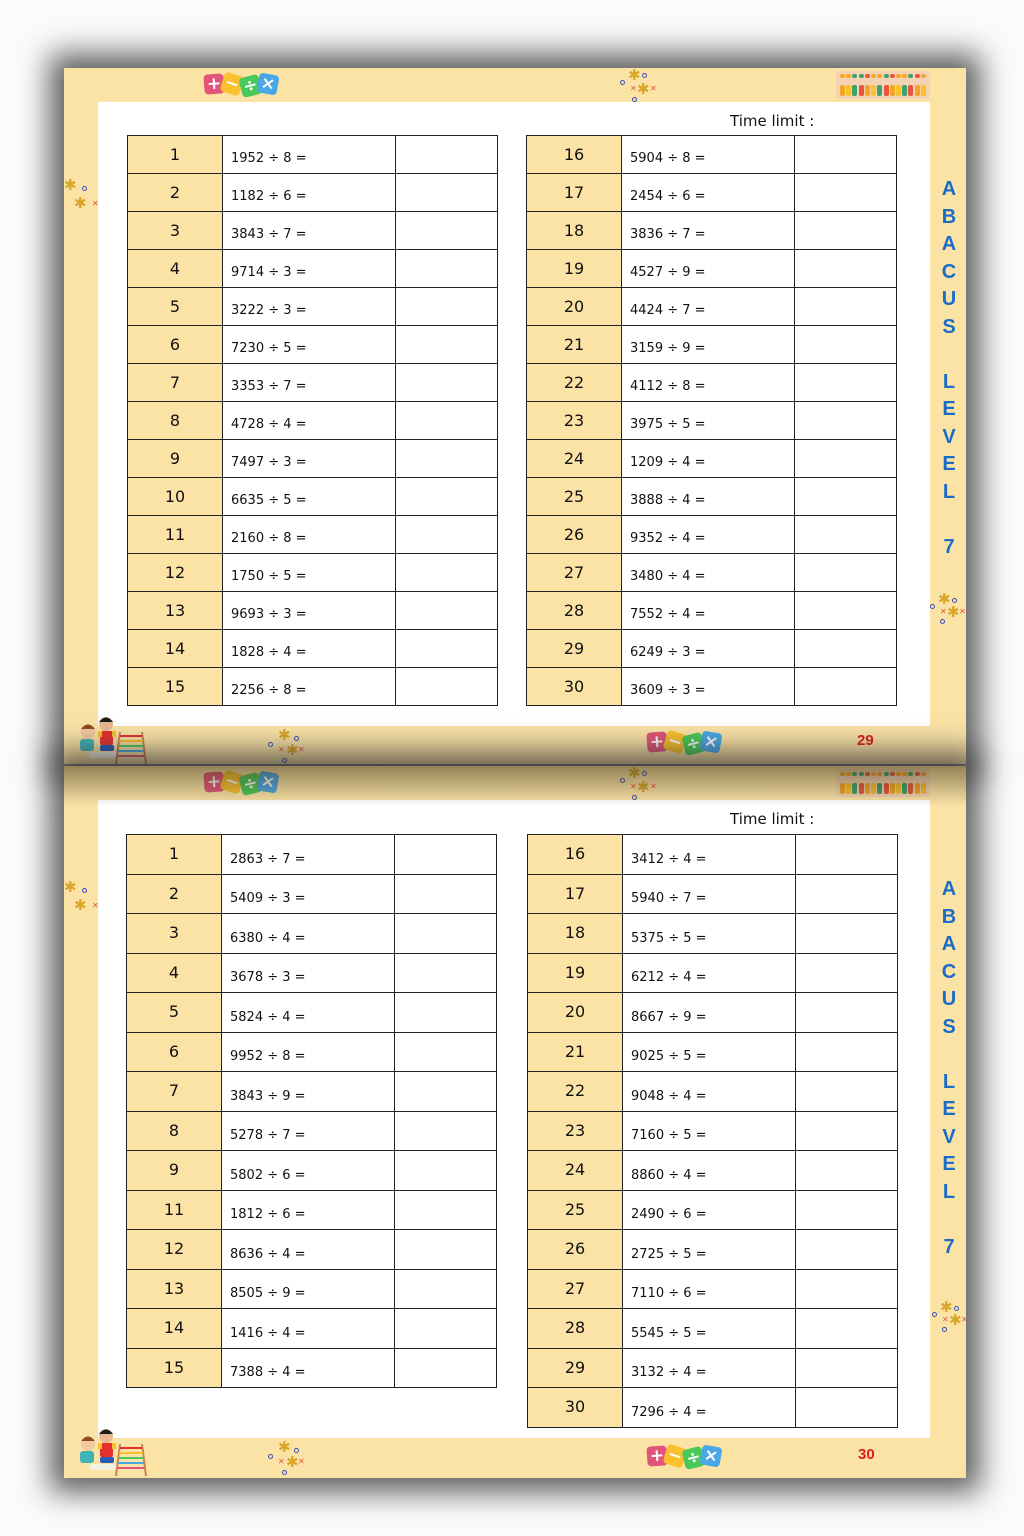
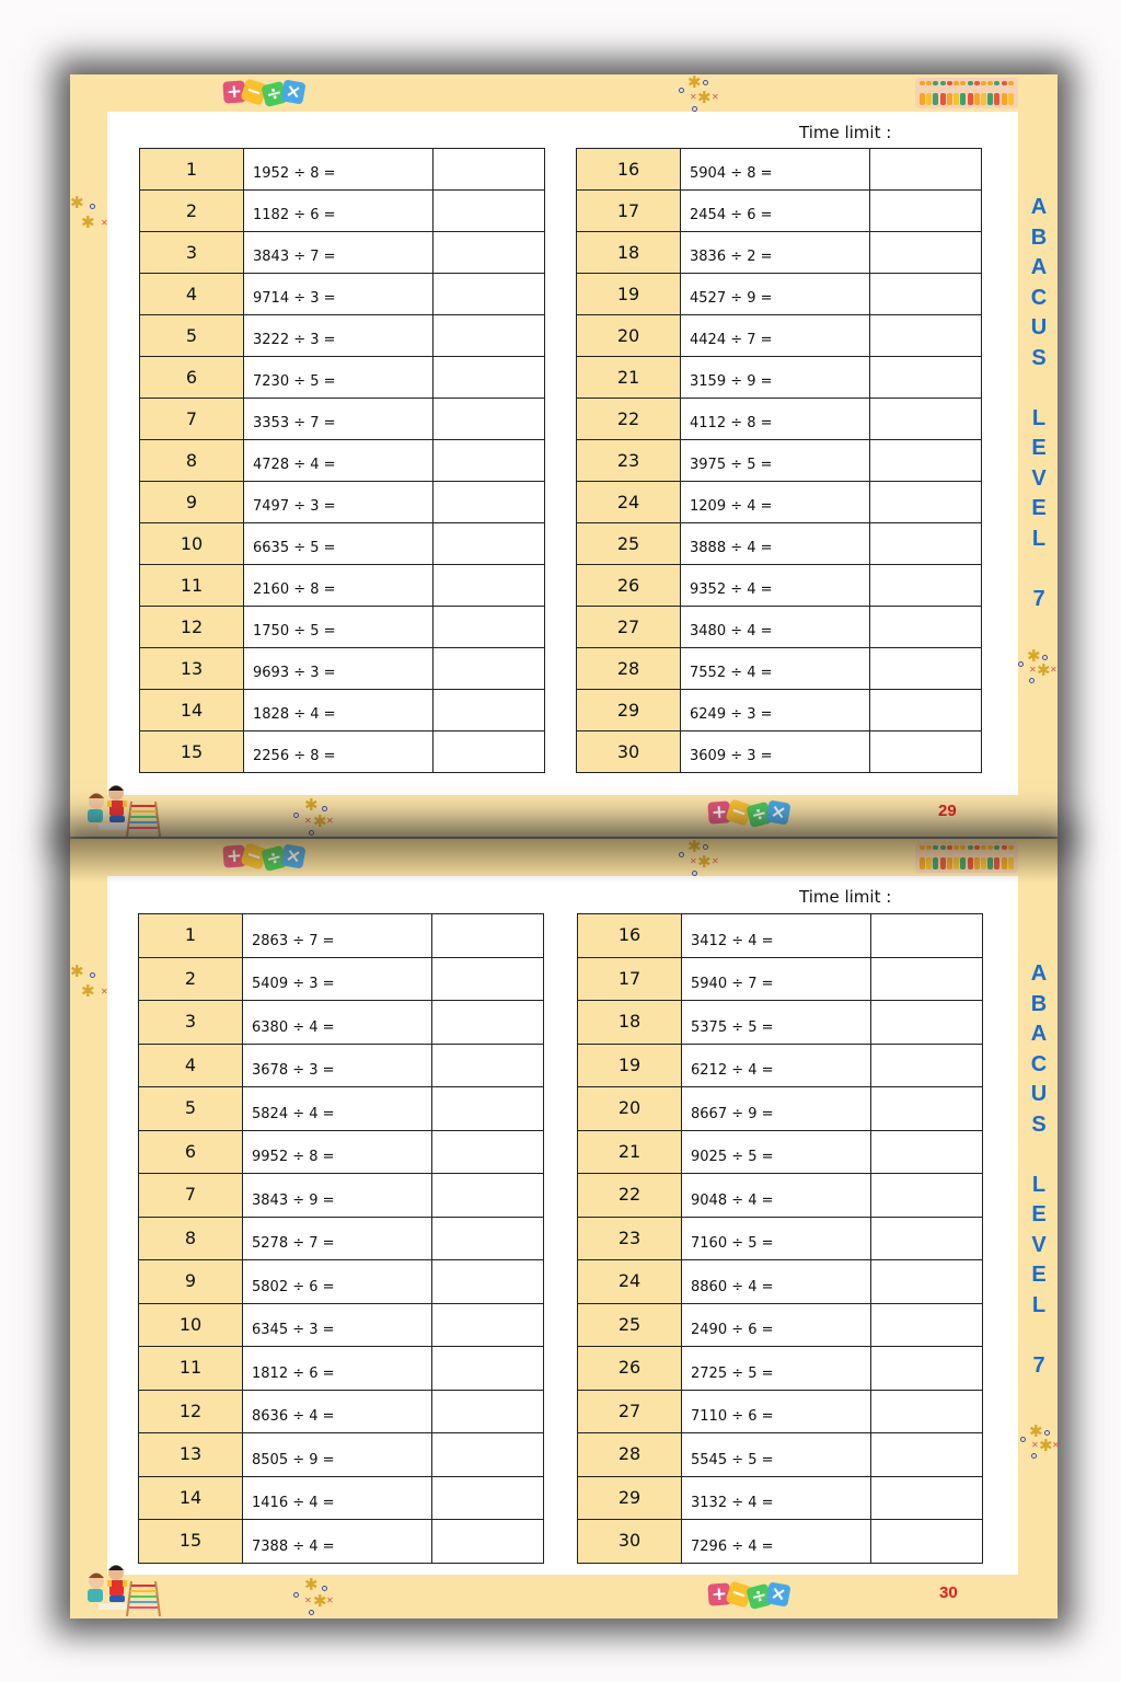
  ✱
  ✕
  ✱
  ✕
  ✱
  ✱
  ✕
  Time limit :
  1	1952 ÷ 8 =
  2	1182 ÷ 6 =
  3	3843 ÷ 7 =
  4	9714 ÷ 3 =
  5	3222 ÷ 3 =
  6	7230 ÷ 5 =
  7	3353 ÷ 7 =
  8	4728 ÷ 4 =
  9	7497 ÷ 3 =
  10	6635 ÷ 5 =
  11	2160 ÷ 8 =
  12	1750 ÷ 5 =
  13	9693 ÷ 3 =
  14	1828 ÷ 4 =
  15	2256 ÷ 8 =
  16	5904 ÷ 8 =
  17	2454 ÷ 6 =
- 18	3836 ÷ 7 =
+ 18	3836 ÷ 2 =
  19	4527 ÷ 9 =
  20	4424 ÷ 7 =
  21	3159 ÷ 9 =
  22	4112 ÷ 8 =
  23	3975 ÷ 5 =
  24	1209 ÷ 4 =
  25	3888 ÷ 4 =
  26	9352 ÷ 4 =
  27	3480 ÷ 4 =
  28	7552 ÷ 4 =
  29	6249 ÷ 3 =
  30	3609 ÷ 3 =
  A
  B
  A
  C
  U
  S
  L
  E
  V
  E
  L
  7
  ✱
  ✕
  ✱
  ✕
  ✱
  ✕
  ✱
  ✕
  29
  ✱
  ✱
  ✕
  Time limit :
  1	2863 ÷ 7 =
  2	5409 ÷ 3 =
  3	6380 ÷ 4 =
  4	3678 ÷ 3 =
  5	5824 ÷ 4 =
  6	9952 ÷ 8 =
  7	3843 ÷ 9 =
  8	5278 ÷ 7 =
  9	5802 ÷ 6 =
+ 10	6345 ÷ 3 =
  11	1812 ÷ 6 =
  12	8636 ÷ 4 =
  13	8505 ÷ 9 =
  14	1416 ÷ 4 =
  15	7388 ÷ 4 =
  16	3412 ÷ 4 =
  17	5940 ÷ 7 =
  18	5375 ÷ 5 =
  19	6212 ÷ 4 =
  20	8667 ÷ 9 =
  21	9025 ÷ 5 =
  22	9048 ÷ 4 =
  23	7160 ÷ 5 =
  24	8860 ÷ 4 =
  25	2490 ÷ 6 =
  26	2725 ÷ 5 =
  27	7110 ÷ 6 =
  28	5545 ÷ 5 =
  29	3132 ÷ 4 =
  30	7296 ÷ 4 =
  A
  B
  A
  C
  U
  S
  L
  E
  V
  E
  L
  7
  ✱
  ✕
  ✱
  ✕
  ✱
  ✕
  ✱
  ✕
  30
